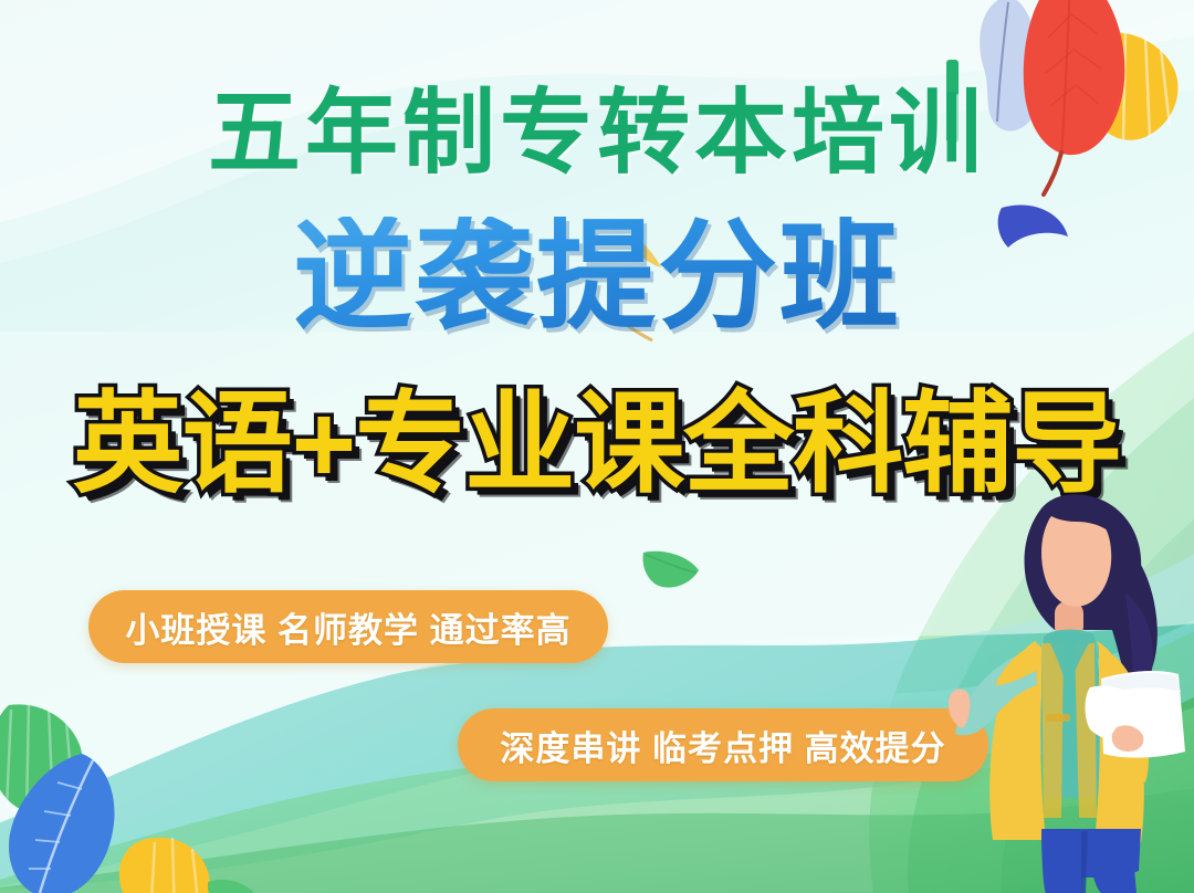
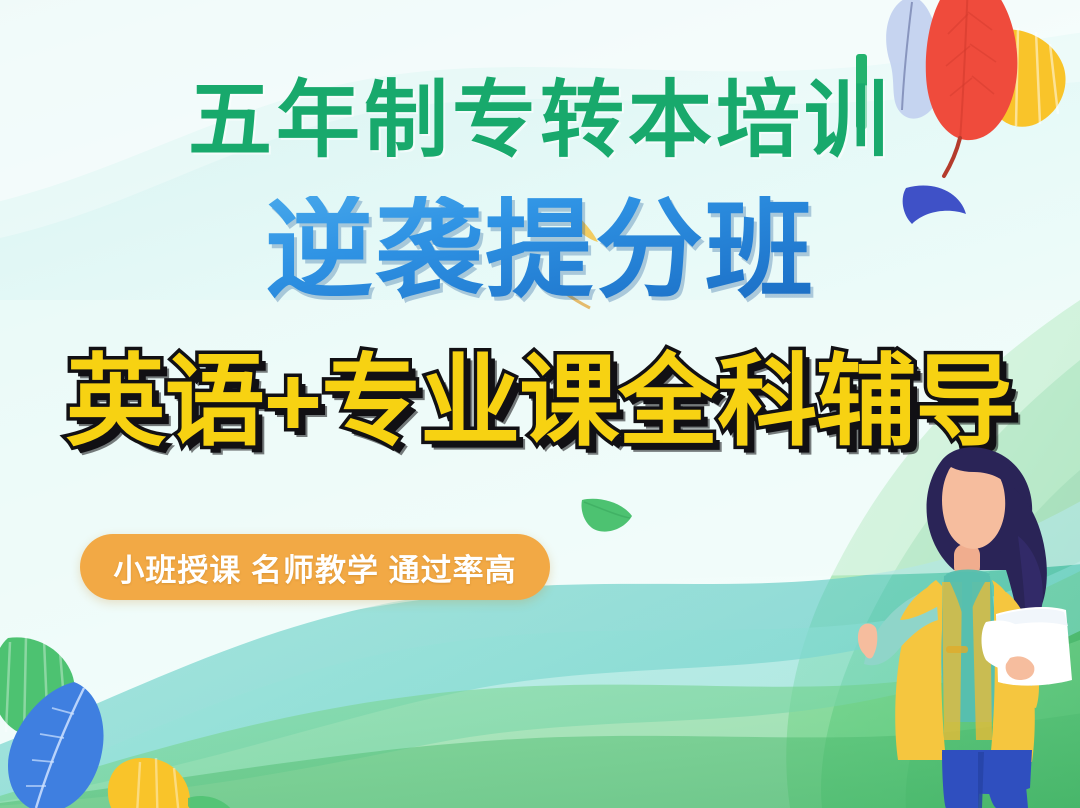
  五年制专转本培训
  逆袭提分班
  英语+专业课全科辅导
  小班授课 名师教学 通过率高
- 深度串讲 临考点押 高效提分
